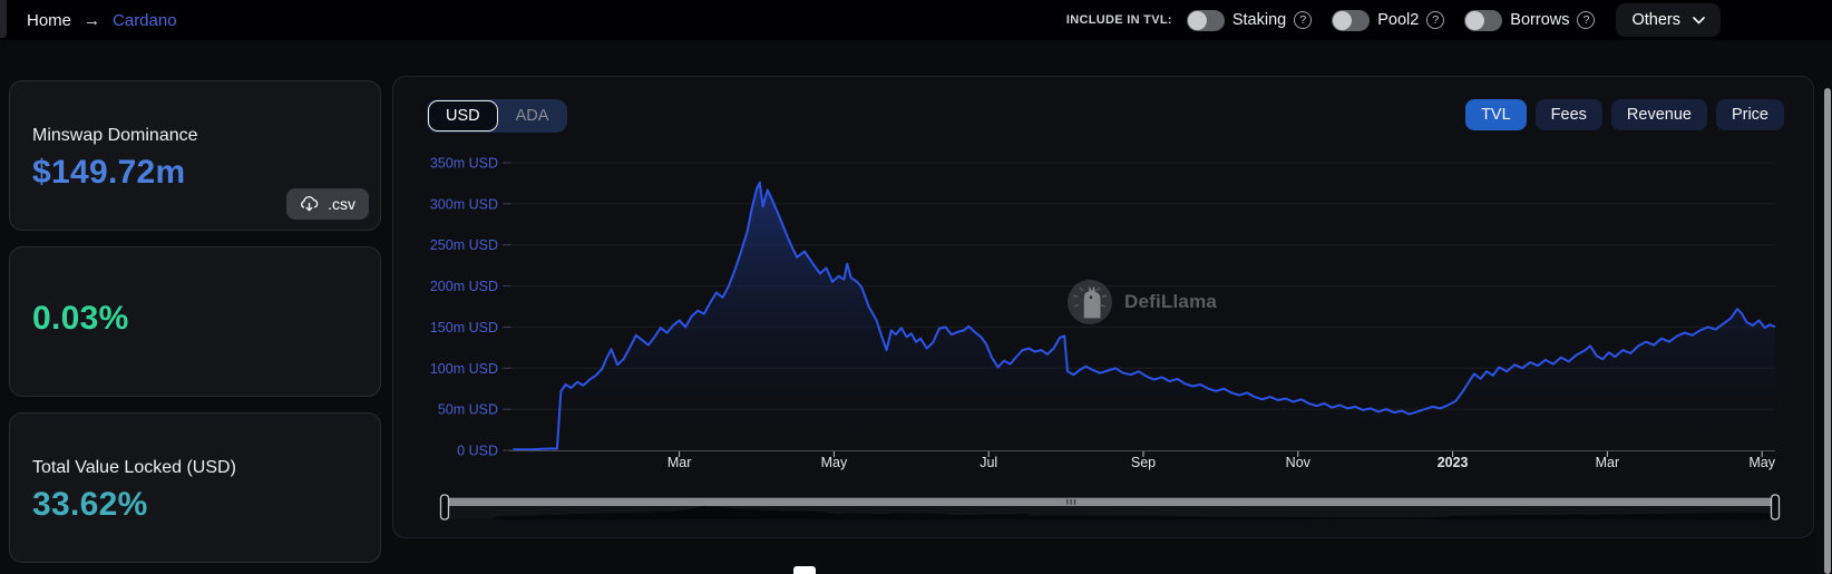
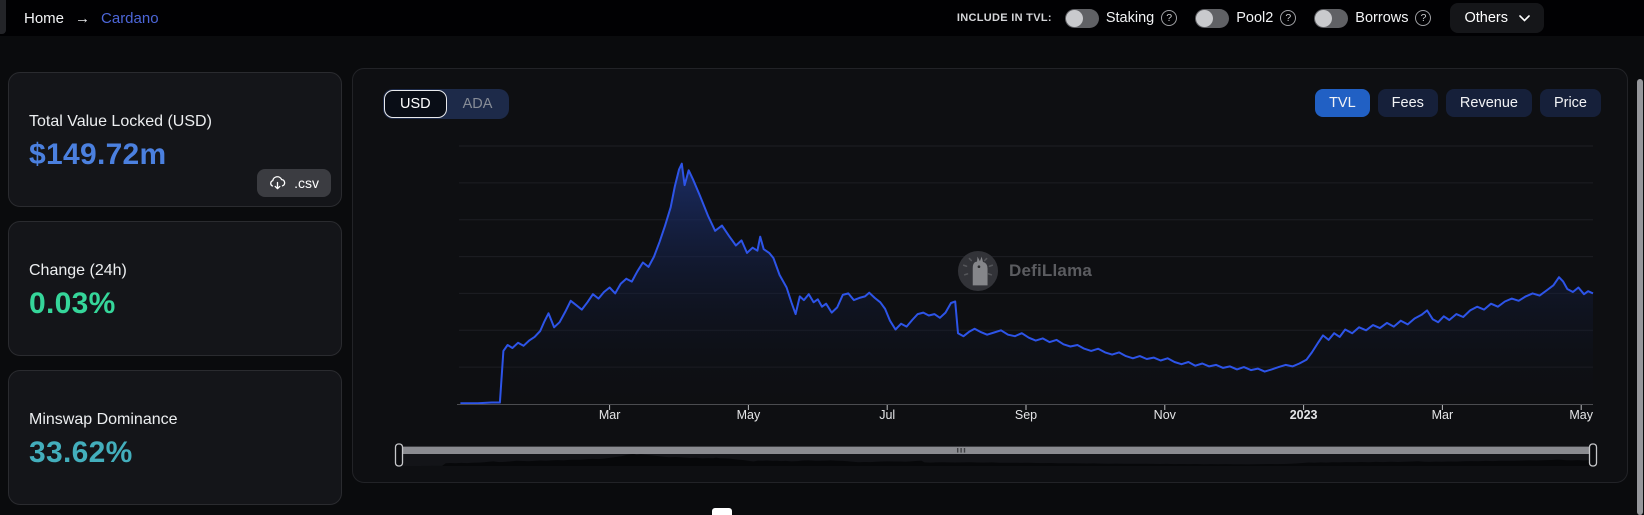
  Home
  →
  Cardano
  INCLUDE IN TVL:
  Staking
  ?
  Pool2
  ?
  Borrows
  ?
  Others
- Minswap Dominance
+ Total Value Locked (USD)
  $149.72m
  .csv
+ Change (24h)
  0.03%
- Total Value Locked (USD)
+ Minswap Dominance
  33.62%
  USD
  ADA
  TVL
  Fees
  Revenue
  Price
- 0 USD
- 50m USD
- 100m USD
- 150m USD
- 200m USD
- 250m USD
- 300m USD
- 350m USD
  Mar
  May
  Jul
  Sep
  Nov
  2023
  Mar
  May
  DefiLlama
